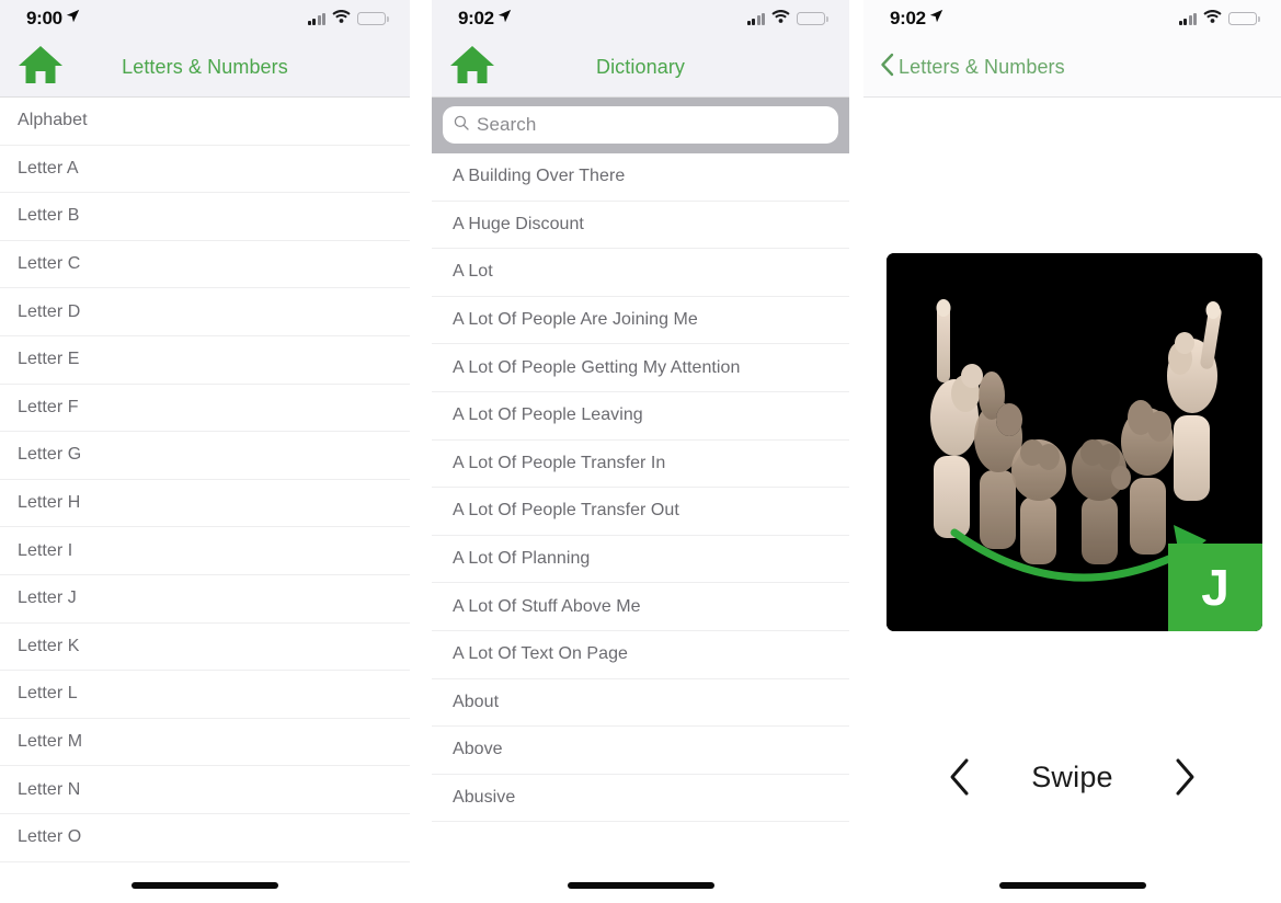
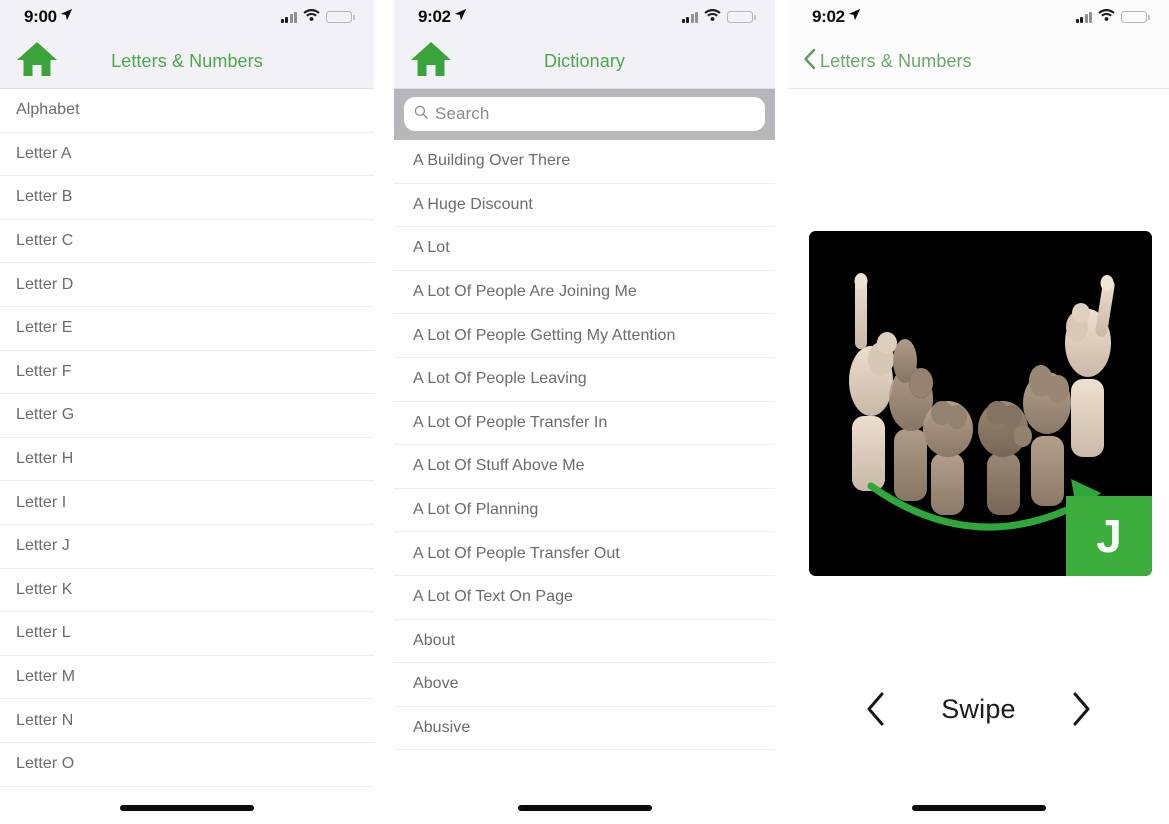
  9:00
  Letters & Numbers
  Alphabet
  Letter A
  Letter B
  Letter C
  Letter D
  Letter E
  Letter F
  Letter G
  Letter H
  Letter I
  Letter J
  Letter K
  Letter L
  Letter M
  Letter N
  Letter O
  9:02
  Dictionary
  Search
  A Building Over There
  A Huge Discount
  A Lot
  A Lot Of People Are Joining Me
  A Lot Of People Getting My Attention
  A Lot Of People Leaving
  A Lot Of People Transfer In
- A Lot Of People Transfer Out
+ A Lot Of Stuff Above Me
  A Lot Of Planning
- A Lot Of Stuff Above Me
+ A Lot Of People Transfer Out
  A Lot Of Text On Page
  About
  Above
  Abusive
  9:02
  Letters & Numbers
  J
  Swipe
